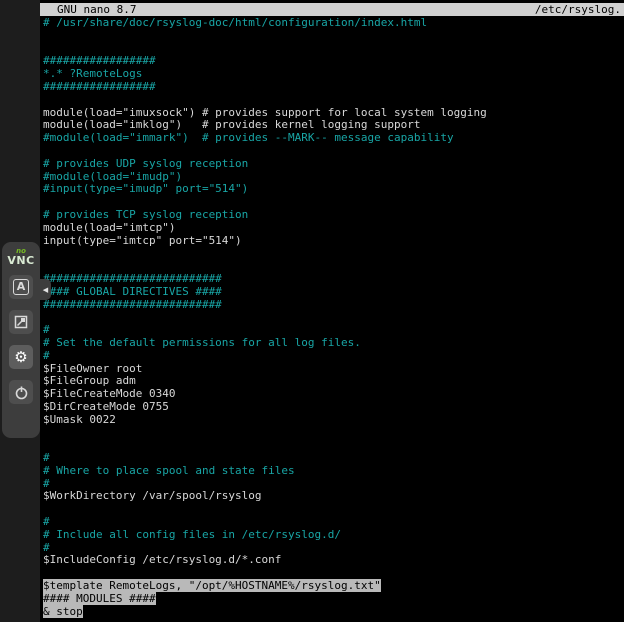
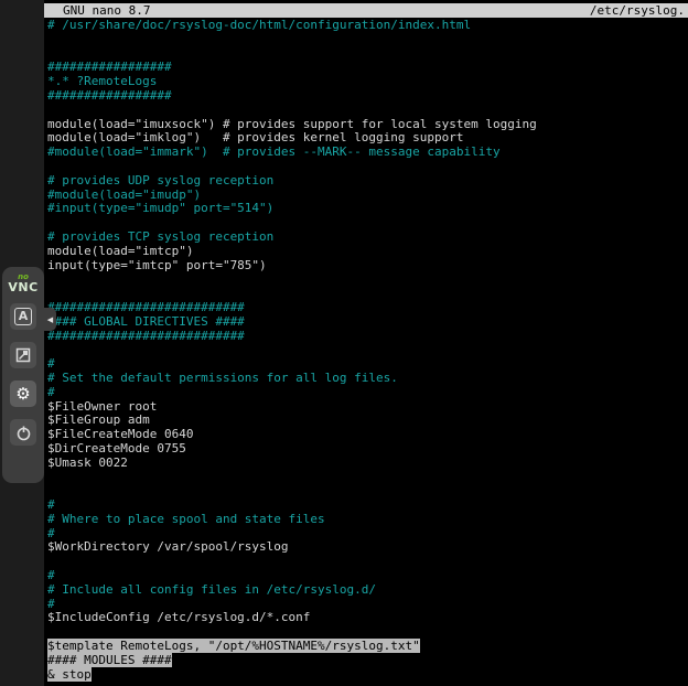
  GNU nano 8.7
  /etc/rsyslog.
  # /usr/share/doc/rsyslog-doc/html/configuration/index.html
  #################
  *.* ?RemoteLogs
  #################
  module(load="imuxsock") # provides support for local system logging
  module(load="imklog") # provides kernel logging support
  #module(load="immark") # provides --MARK-- message capability
  # provides UDP syslog reception
  #module(load="imudp")
  #input(type="imudp" port="514")
  # provides TCP syslog reception
  module(load="imtcp")
- input(type="imtcp" port="514")
+ input(type="imtcp" port="785")
  ##########################
  ### GLOBAL DIRECTIVES ####
  ###########################
  #
  # Set the default permissions for all log files.
  #
  $FileOwner root
  $FileGroup adm
- $FileCreateMode 0340
+ $FileCreateMode 0640
  $DirCreateMode 0755
  $Umask 0022
  #
  # Where to place spool and state files
  #
  $WorkDirectory /var/spool/rsyslog
  #
  # Include all config files in /etc/rsyslog.d/
  #
  $IncludeConfig /etc/rsyslog.d/*.conf
  $template RemoteLogs, "/opt/%HOSTNAME%/rsyslog.txt"
  #### MODULES ####
  & stop
  no
  VNC
  A
  ⚙
  ◀
